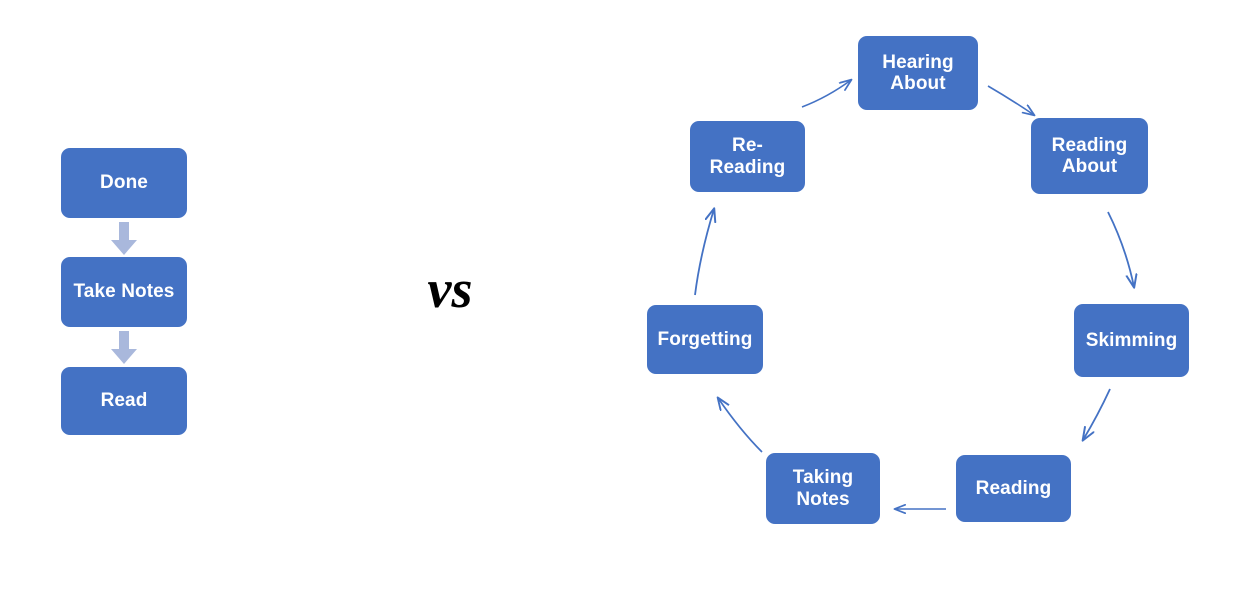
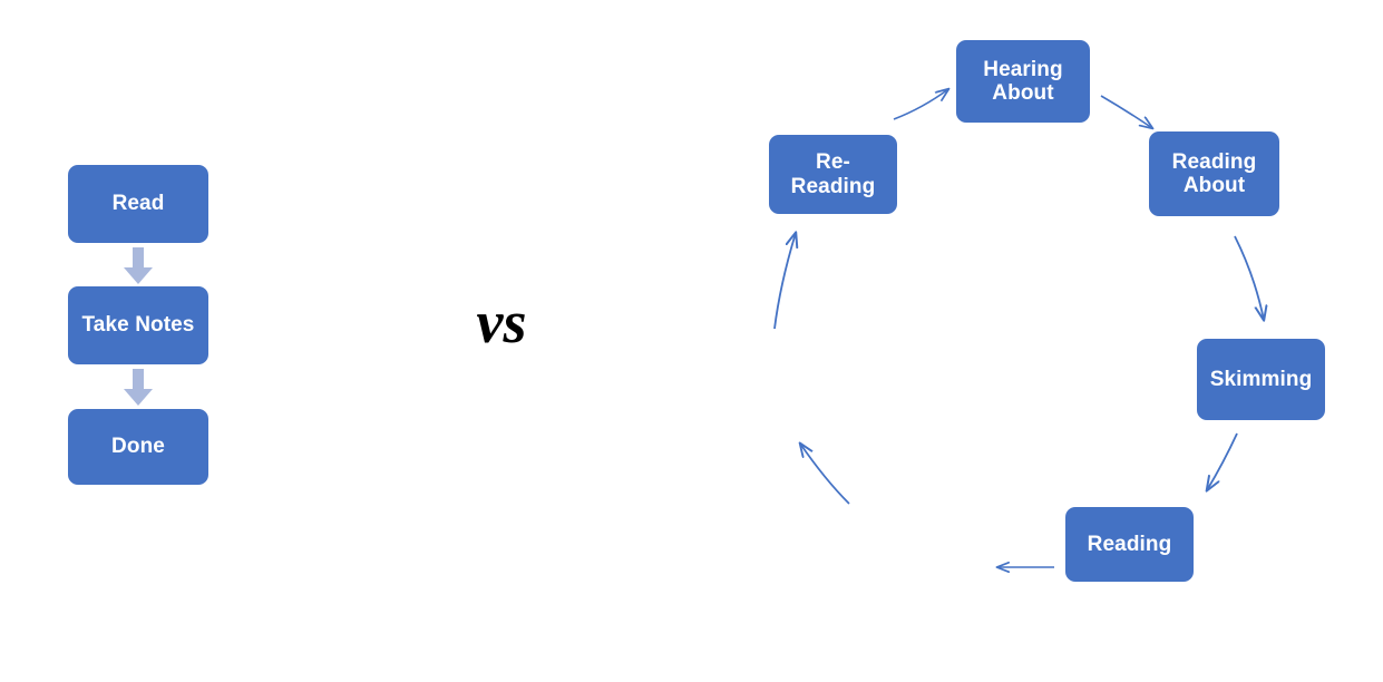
- Done
+ Read
  Take Notes
- Read
+ Done
  vs
  Hearing
  About
  Reading
  About
  Skimming
  Reading
- Taking
- Notes
- Forgetting
  Re-
  Reading
